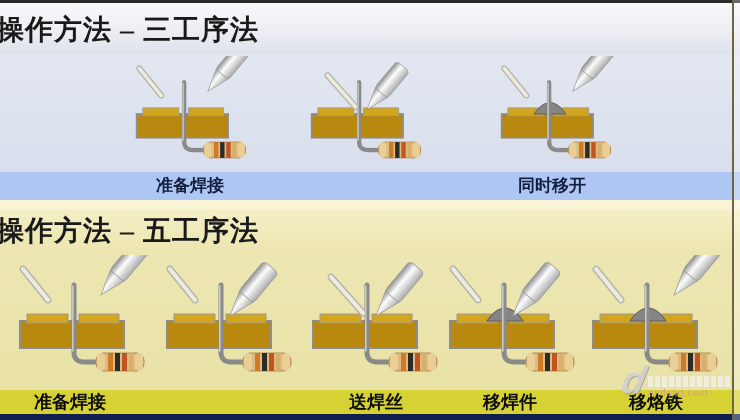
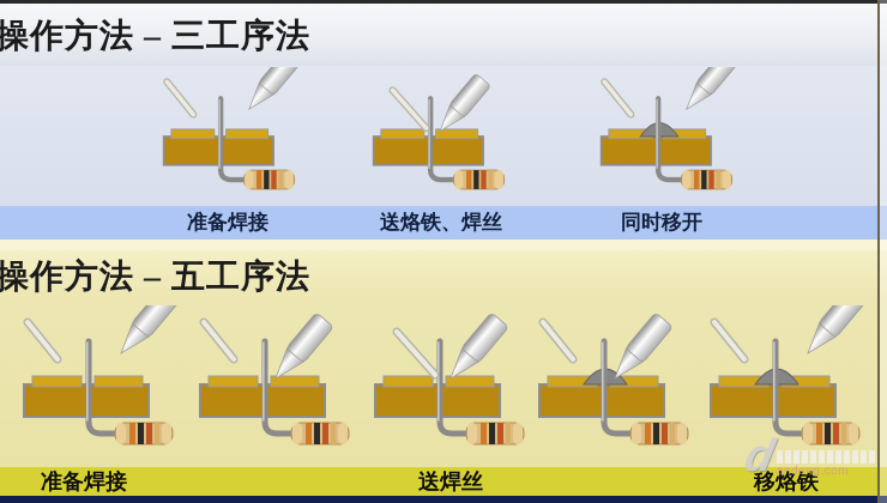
  操作方法 – 三工序法
  准备焊接
+ 送烙铁、焊丝
  同时移开
  操作方法 – 五工序法
  准备焊接
  送焊丝
- 移焊件
  移烙铁
  andong.com
